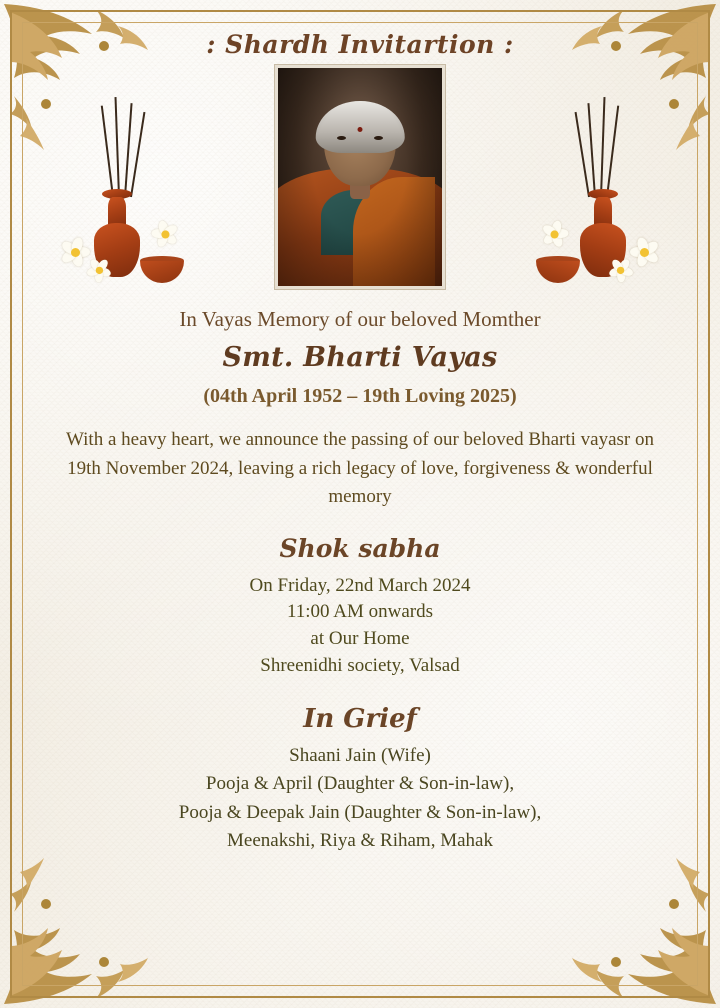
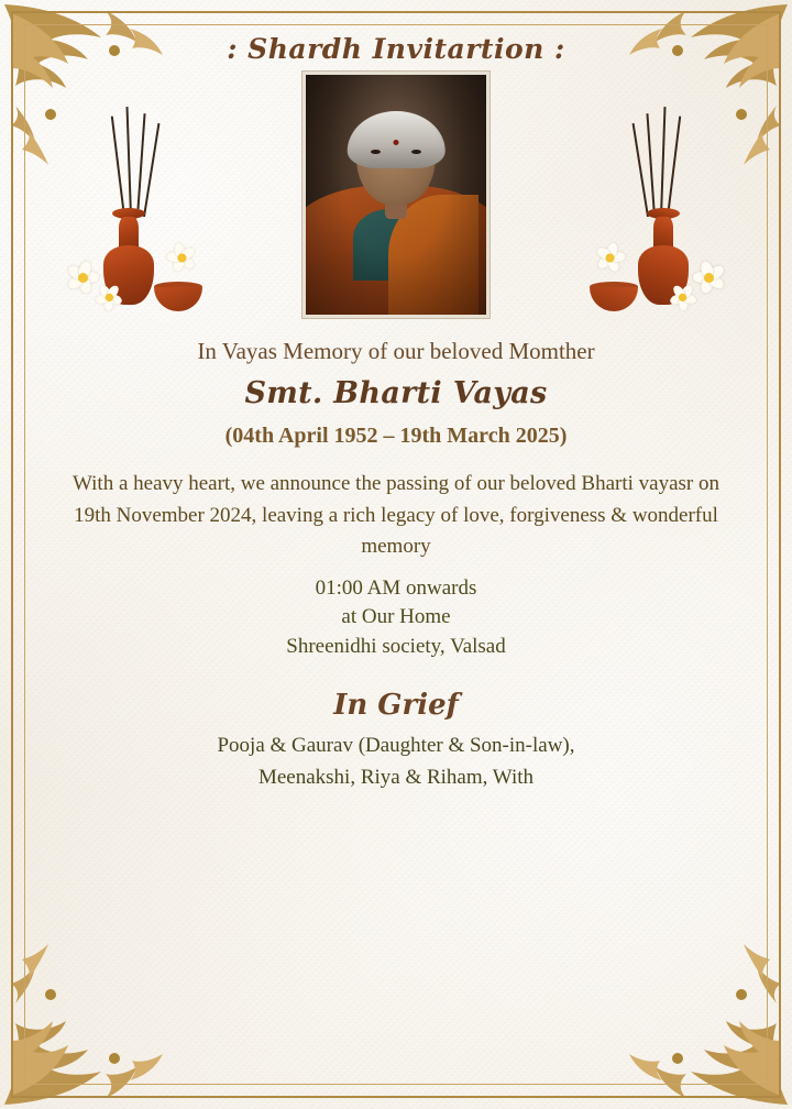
  : Shardh Invitartion :
  In Vayas Memory of our beloved Momther
  Smt. Bharti Vayas
- (04th April 1952 – 19th Loving 2025)
+ (04th April 1952 – 19th March 2025)
  With a heavy heart, we announce the passing of our beloved Bharti vayasr on 19th November 2024, leaving a rich legacy of love, forgiveness & wonderful memory
- Shok sabha
- On Friday, 22nd March 2024
- 11:00 AM onwards
+ 01:00 AM onwards
  at Our Home
  Shreenidhi society, Valsad
  In Grief
- Shaani Jain (Wife)
- Pooja & April (Daughter & Son-in-law),
+ Pooja & Gaurav (Daughter & Son-in-law),
- Pooja & Deepak Jain (Daughter & Son-in-law),
- Meenakshi, Riya & Riham, Mahak
+ Meenakshi, Riya & Riham, With
